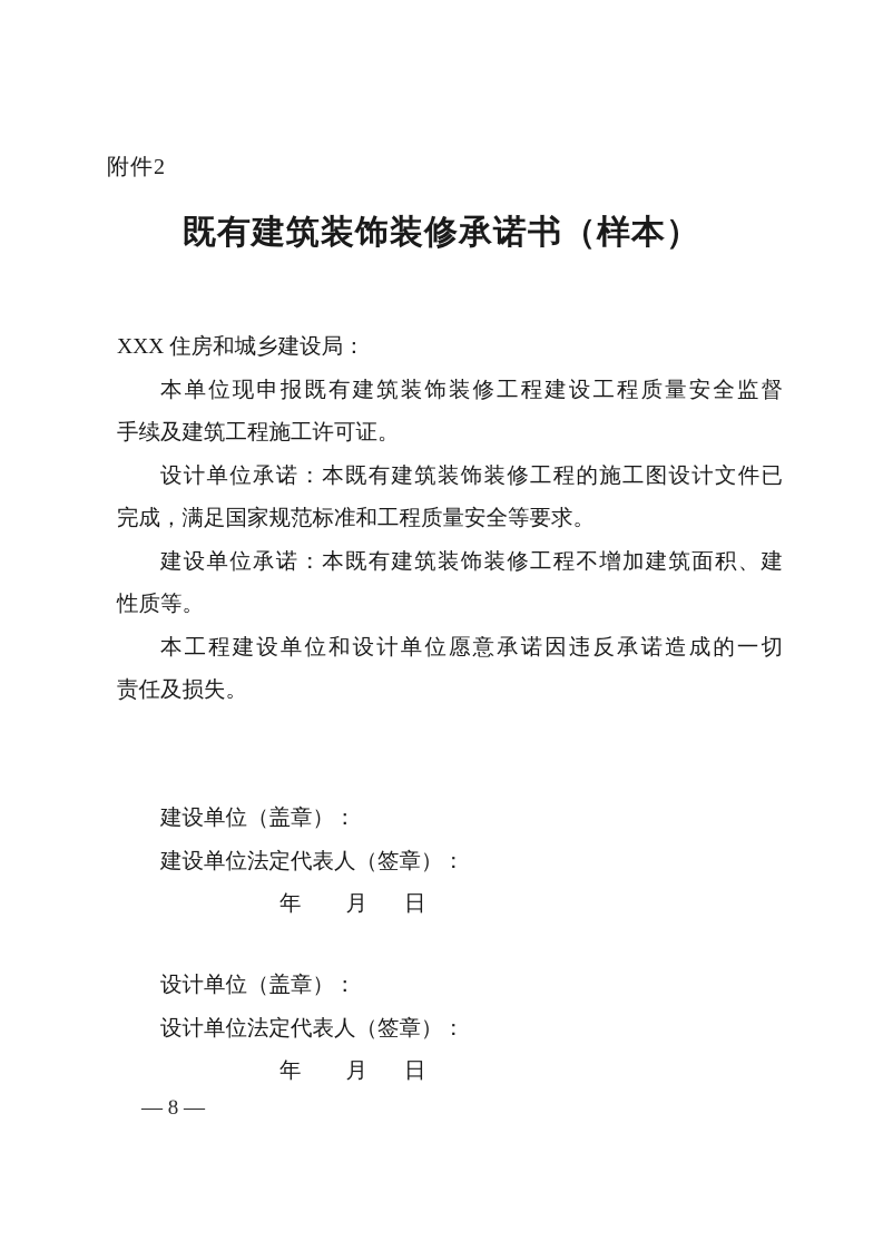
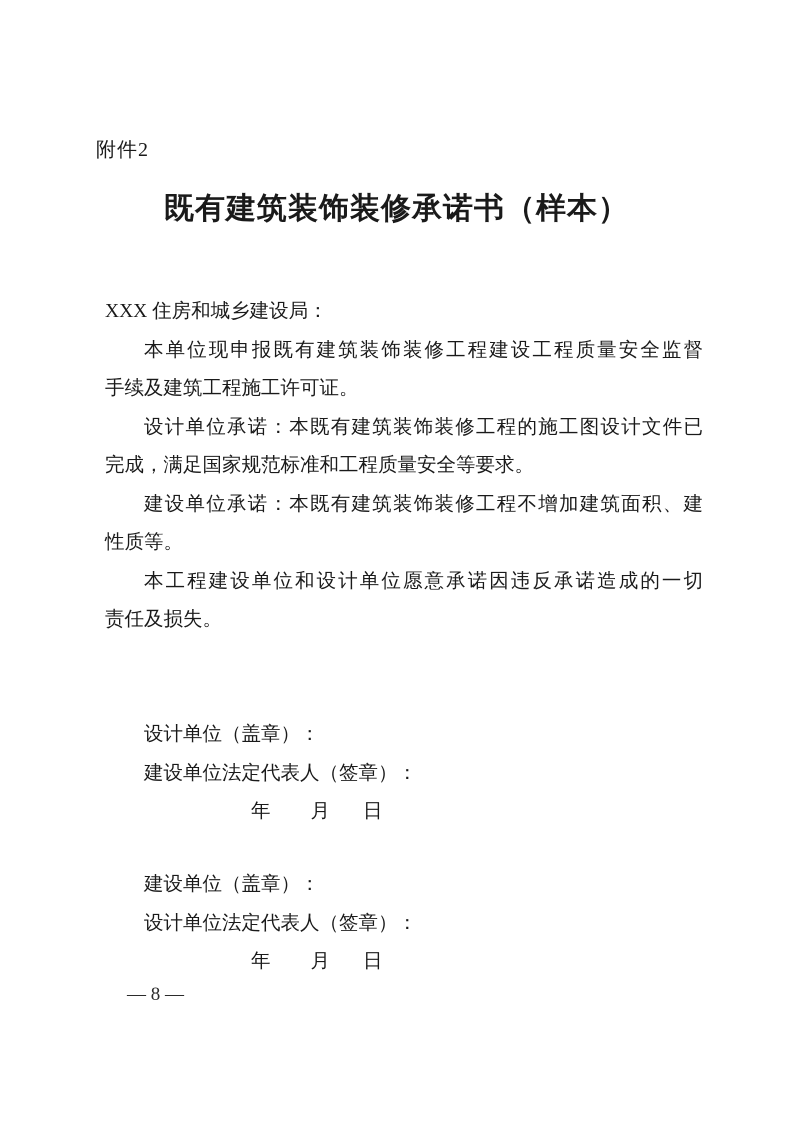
  附件2
  既有建筑装饰装修承诺书（样本）
  XXX 住房和城乡建设局：
  本单位现申报既有建筑装饰装修工程建设工程质量安全监督
  手续及建筑工程施工许可证。
  设计单位承诺：本既有建筑装饰装修工程的施工图设计文件已
  完成，满足国家规范标准和工程质量安全等要求。
  建设单位承诺：本既有建筑装饰装修工程不增加建筑面积、建
  性质等。
  本工程建设单位和设计单位愿意承诺因违反承诺造成的一切
  责任及损失。
- 建设单位（盖章）：
+ 设计单位（盖章）：
  建设单位法定代表人（签章）：
  年 月 日
- 设计单位（盖章）：
+ 建设单位（盖章）：
  设计单位法定代表人（签章）：
  年 月 日
  — 8 —
